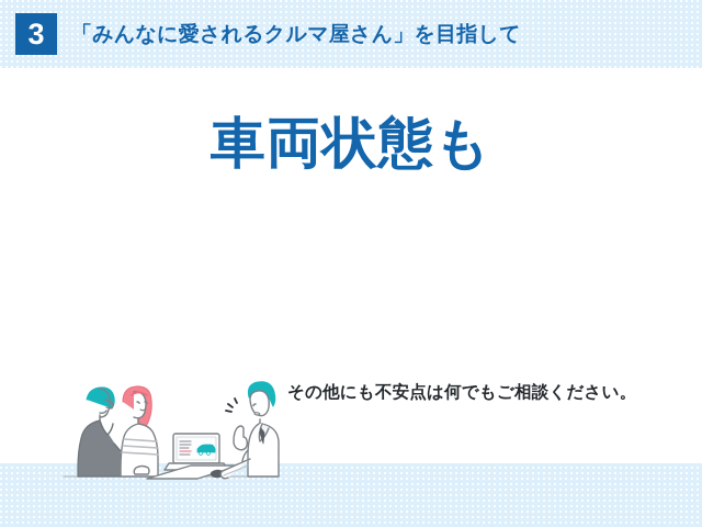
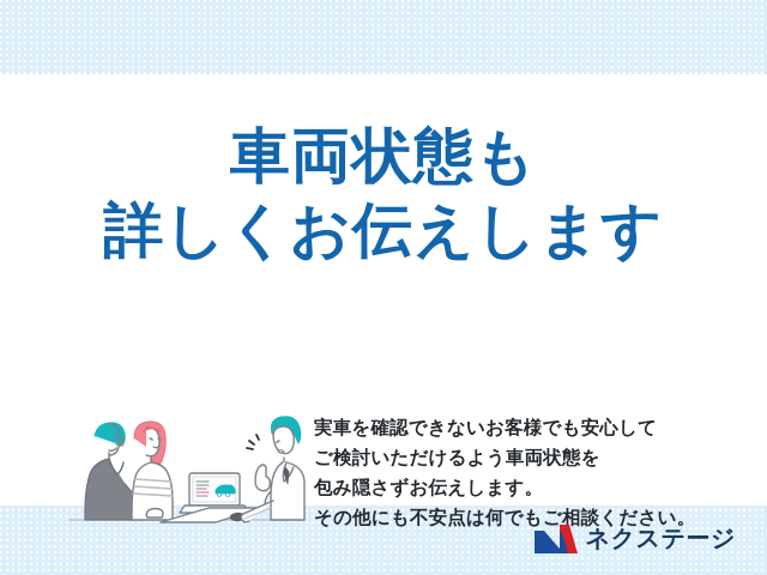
- 3
- 「みんなに愛されるクルマ屋さん」を目指して
  車両状態も
+ 詳しくお伝えします
+ 実車を確認できないお客様でも安心して
+ ご検討いただけるよう車両状態を
+ 包み隠さずお伝えします。
  その他にも不安点は何でもご相談ください。
+ ネクステージ
